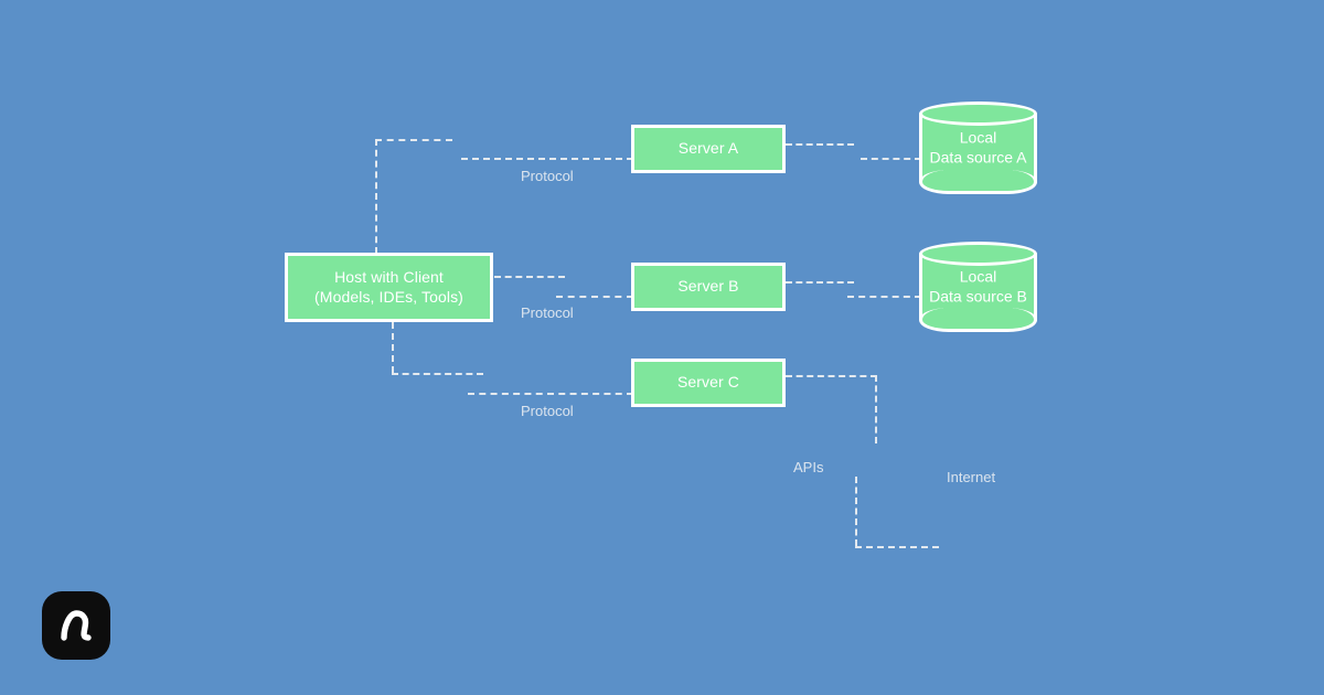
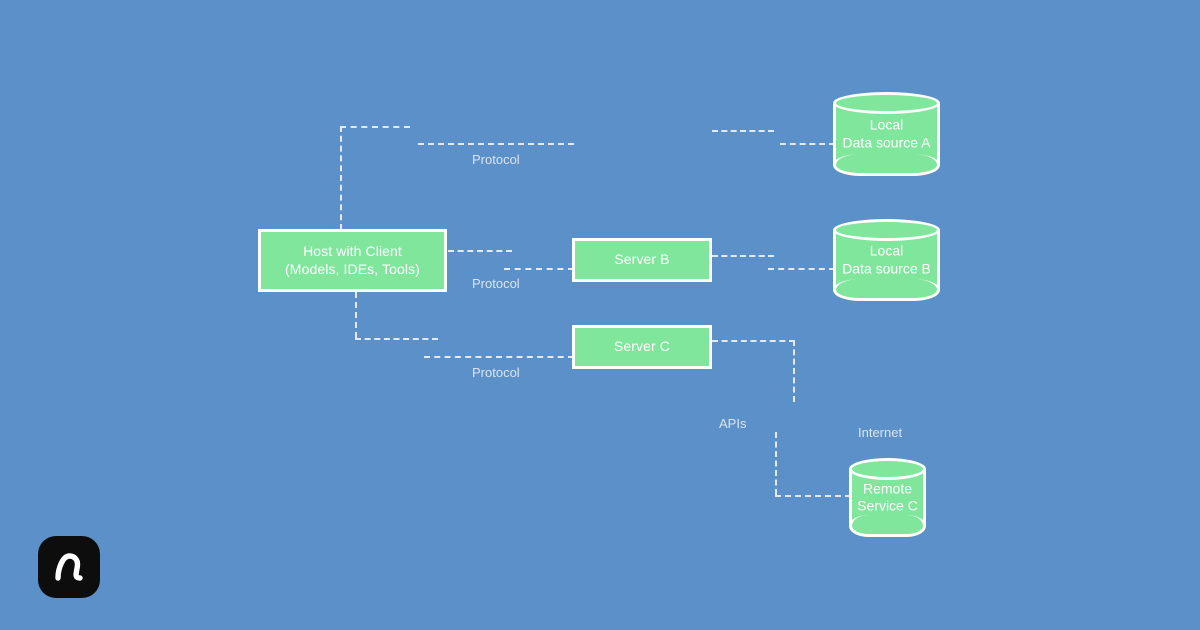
  Protocol
  Protocol
  Protocol
  APIs
  Internet
  Host with Client
  (Models, IDEs, Tools)
- Server A
  Server B
  Server C
  Local
  Data source A
  Local
  Data source B
+ Remote
+ Service C
